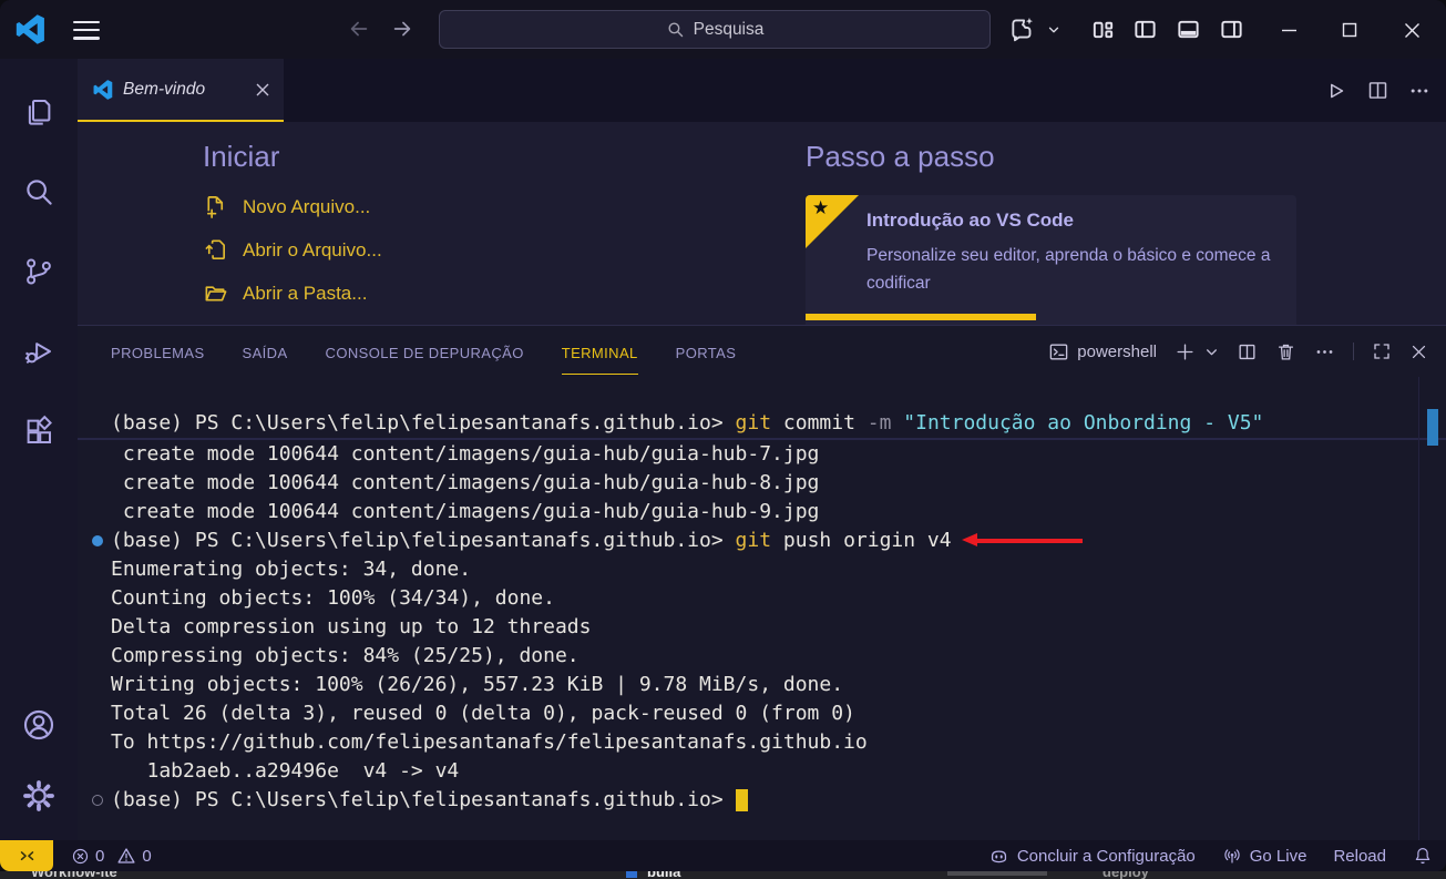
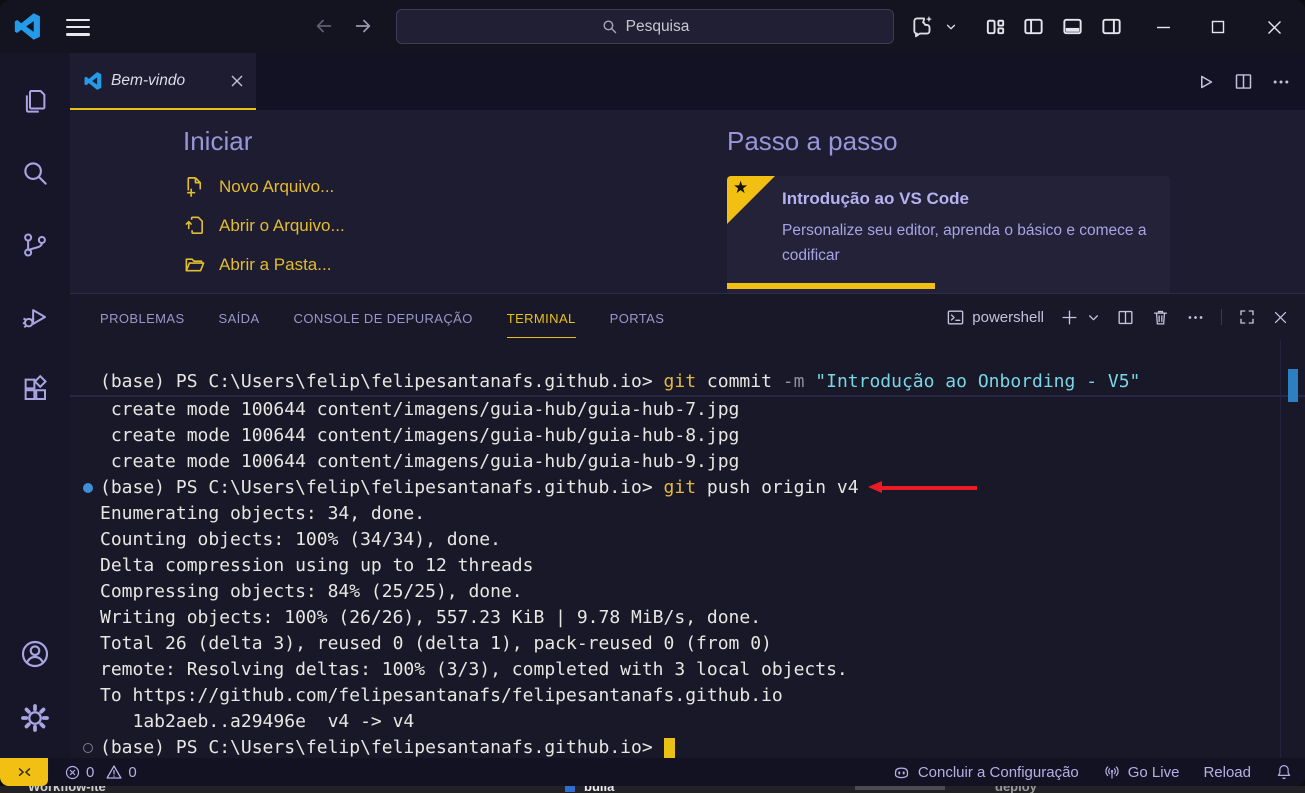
  Workflow-ite
  bulia
  deploy
  Pesquisa
  Bem-vindo
  Iniciar
  Novo Arquivo...
  Abrir o Arquivo...
  Abrir a Pasta...
  Passo a passo
  ★
  Introdução ao VS Code
  Personalize seu editor, aprenda o básico e comece a codificar
  PROBLEMAS
  SAÍDA
  CONSOLE DE DEPURAÇÃO
  TERMINAL
  PORTAS
  powershell
  (base) PS C:\Users\felip\felipesantanafs.github.io> git commit -m "Introdução ao Onbording - V5"
  create mode 100644 content/imagens/guia-hub/guia-hub-7.jpg
  create mode 100644 content/imagens/guia-hub/guia-hub-8.jpg
  create mode 100644 content/imagens/guia-hub/guia-hub-9.jpg
  (base) PS C:\Users\felip\felipesantanafs.github.io> git push origin v4
  Enumerating objects: 34, done.
  Counting objects: 100% (34/34), done.
  Delta compression using up to 12 threads
  Compressing objects: 84% (25/25), done.
  Writing objects: 100% (26/26), 557.23 KiB | 9.78 MiB/s, done.
- Total 26 (delta 3), reused 0 (delta 0), pack-reused 0 (from 0)
+ Total 26 (delta 3), reused 0 (delta 1), pack-reused 0 (from 0)
+ remote: Resolving deltas: 100% (3/3), completed with 3 local objects.
  To https://github.com/felipesantanafs/felipesantanafs.github.io
  1ab2aeb..a29496e v4 -> v4
  (base) PS C:\Users\felip\felipesantanafs.github.io>
  0
  0
  Concluir a Configuração
  Go Live
  Reload
